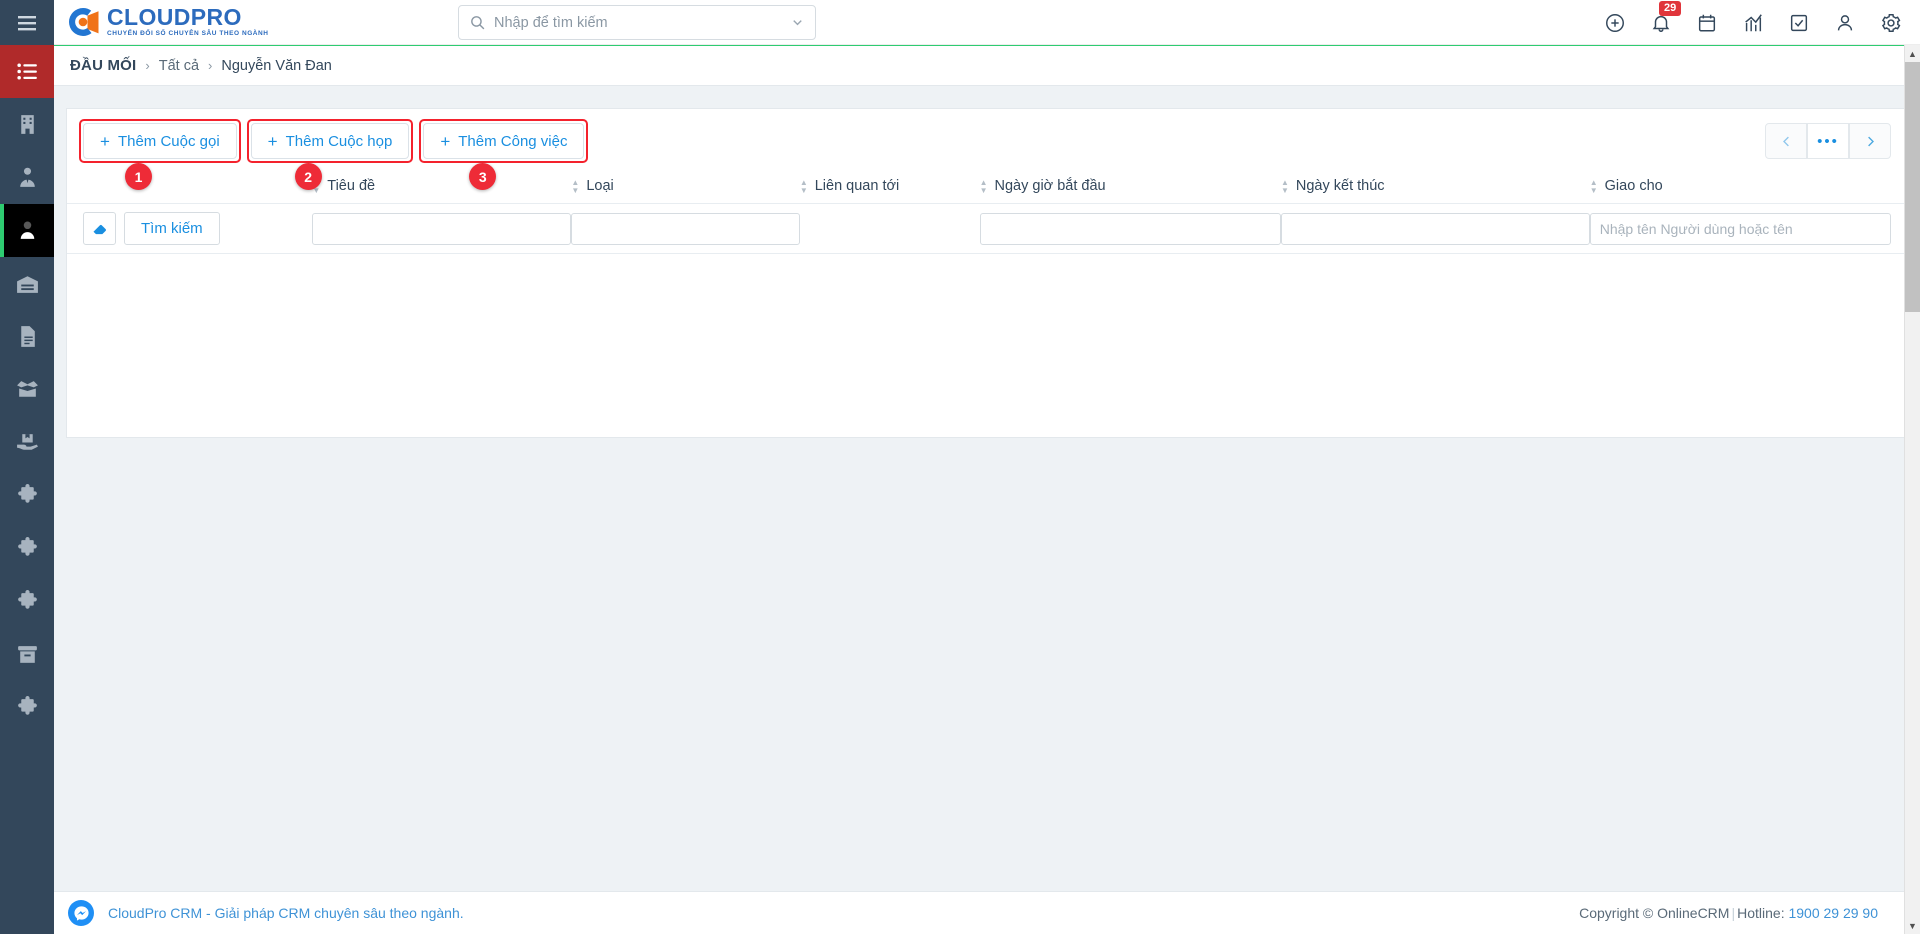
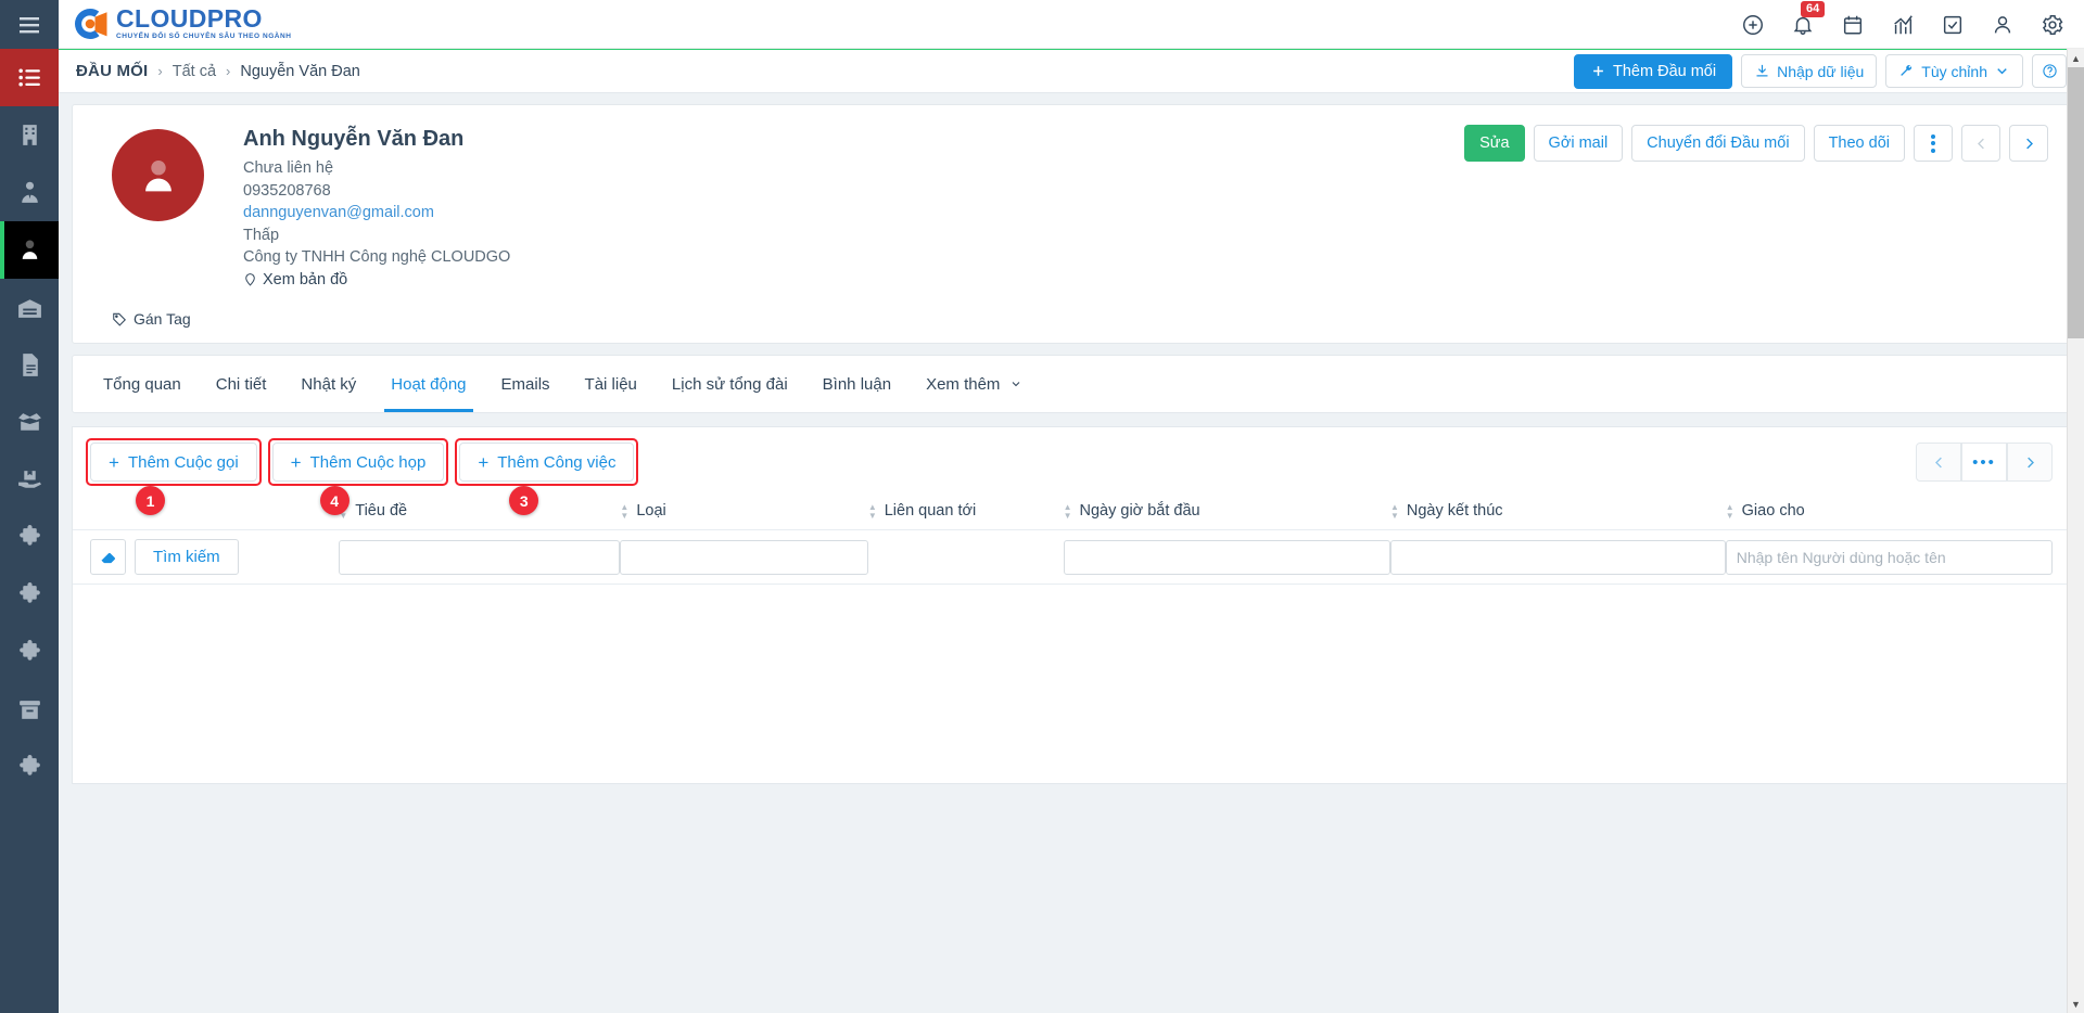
  CLOUDPRO
- Nhập để tìm kiếm
- 29
+ 64
  ĐẦU MỐI
  ›
  Tất cả
  ›
  Nguyễn Văn Đan
+ Thêm Đầu mối
+ Nhập dữ liệu
+ Tùy chỉnh
+ Anh Nguyễn Văn Đan
+ Chưa liên hệ
+ 0935208768
+ dannguyenvan@gmail.com
+ Thấp
+ Công ty TNHH Công nghệ CLOUDGO
+ Xem bản đồ
+ Gán Tag
+ Sửa
+ Gởi mail
+ Chuyển đổi Đầu mối
+ Theo dõi
+ Tổng quan
+ Chi tiết
+ Nhật ký
+ Hoạt động
+ Emails
+ Tài liệu
+ Lịch sử tổng đài
+ Bình luận
+ Xem thêm
  +
  Thêm Cuộc gọi
  1
  +
  Thêm Cuộc họp
- 2
+ 4
  +
  Thêm Công việc
  3
  •••
  	▼ Tiêu đề	▲▼ Loại	▲▼ Liên quan tới	▲▼ Ngày giờ bắt đầu	▲▼ Ngày kết thúc	▲▼ Giao cho
  Tìm kiếm						Nhập tên Người dùng hoặc tên
- CloudPro CRM - Giải pháp CRM chuyên sâu theo ngành.
- Copyright © OnlineCRM | Hotline: 1900 29 29 90
  ▲
  ▼
